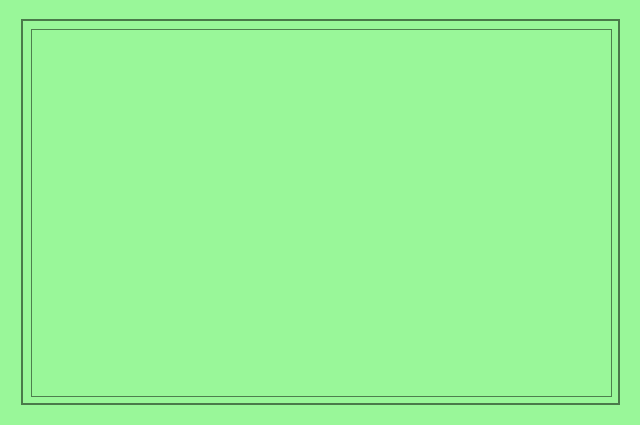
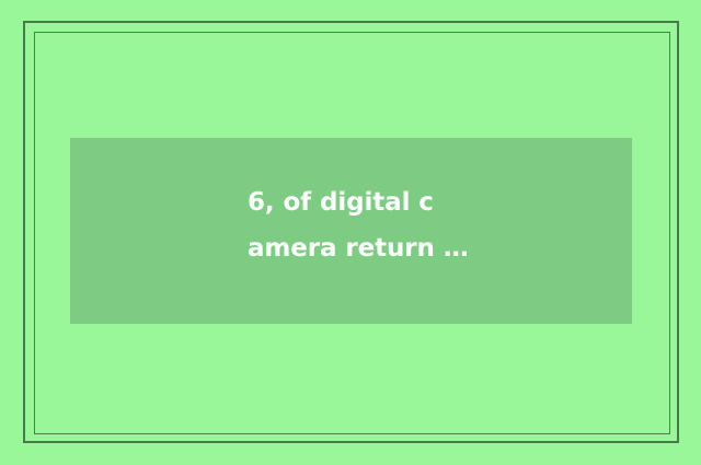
+ 6, of digital c
+ amera return …
